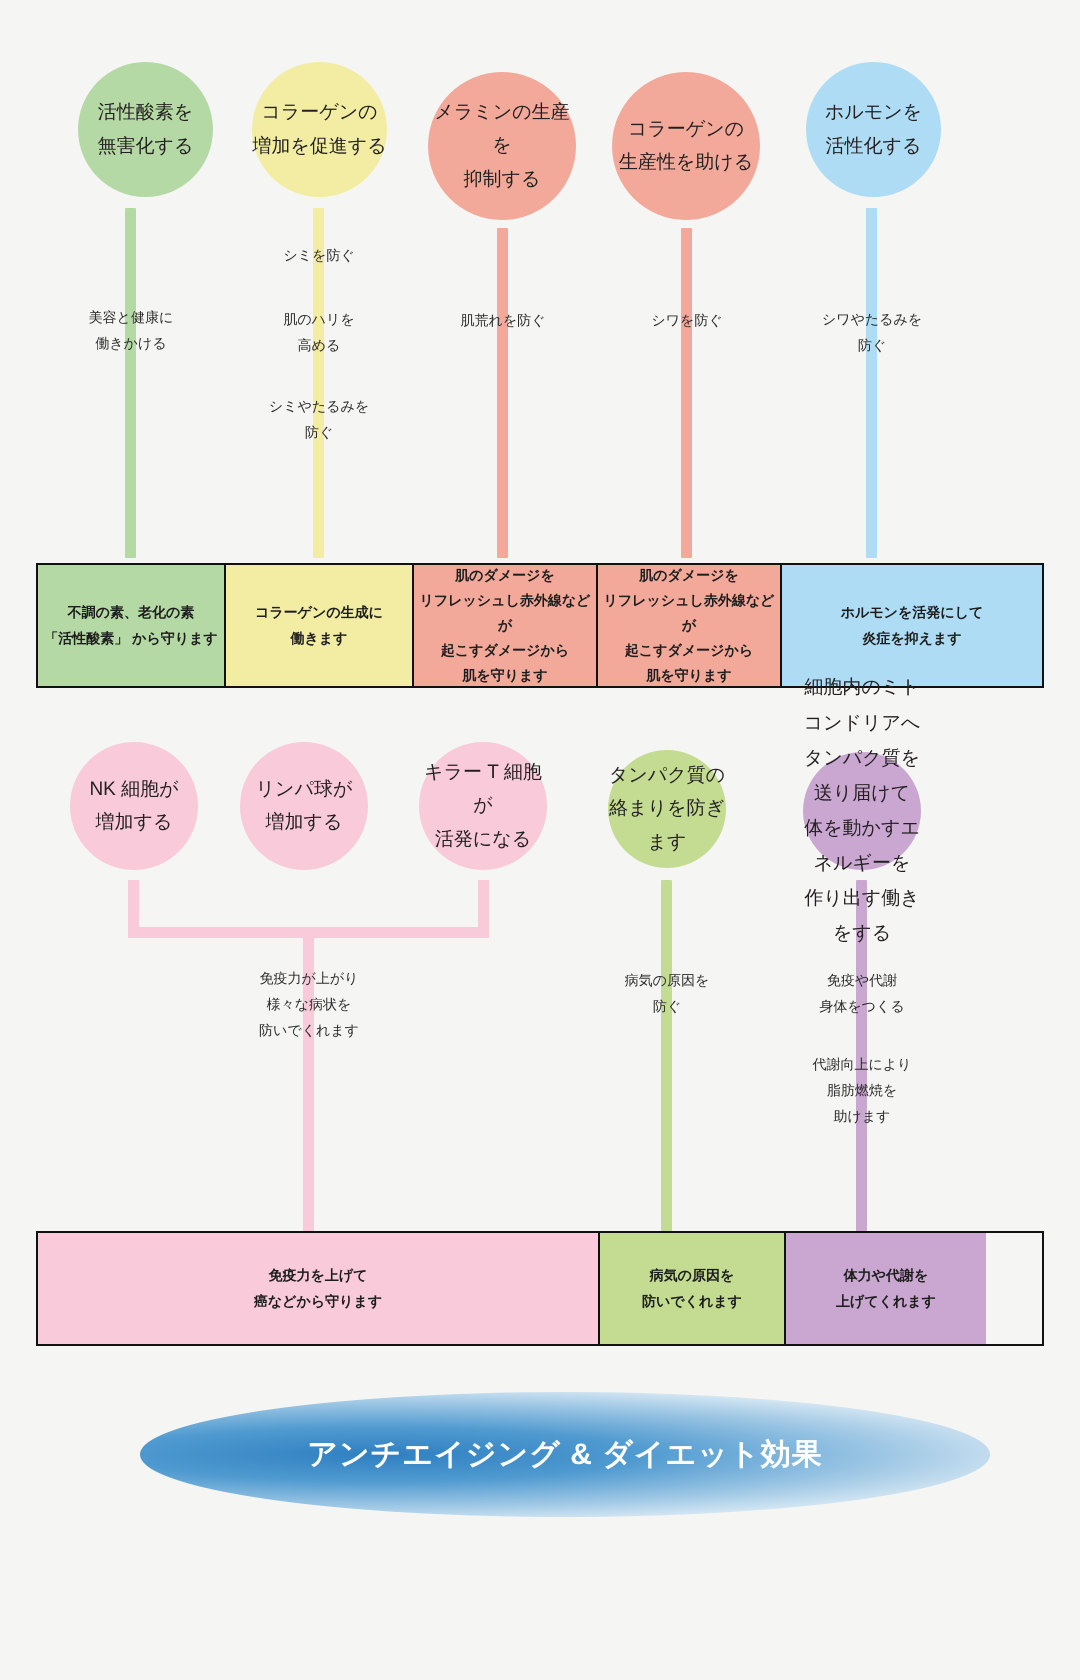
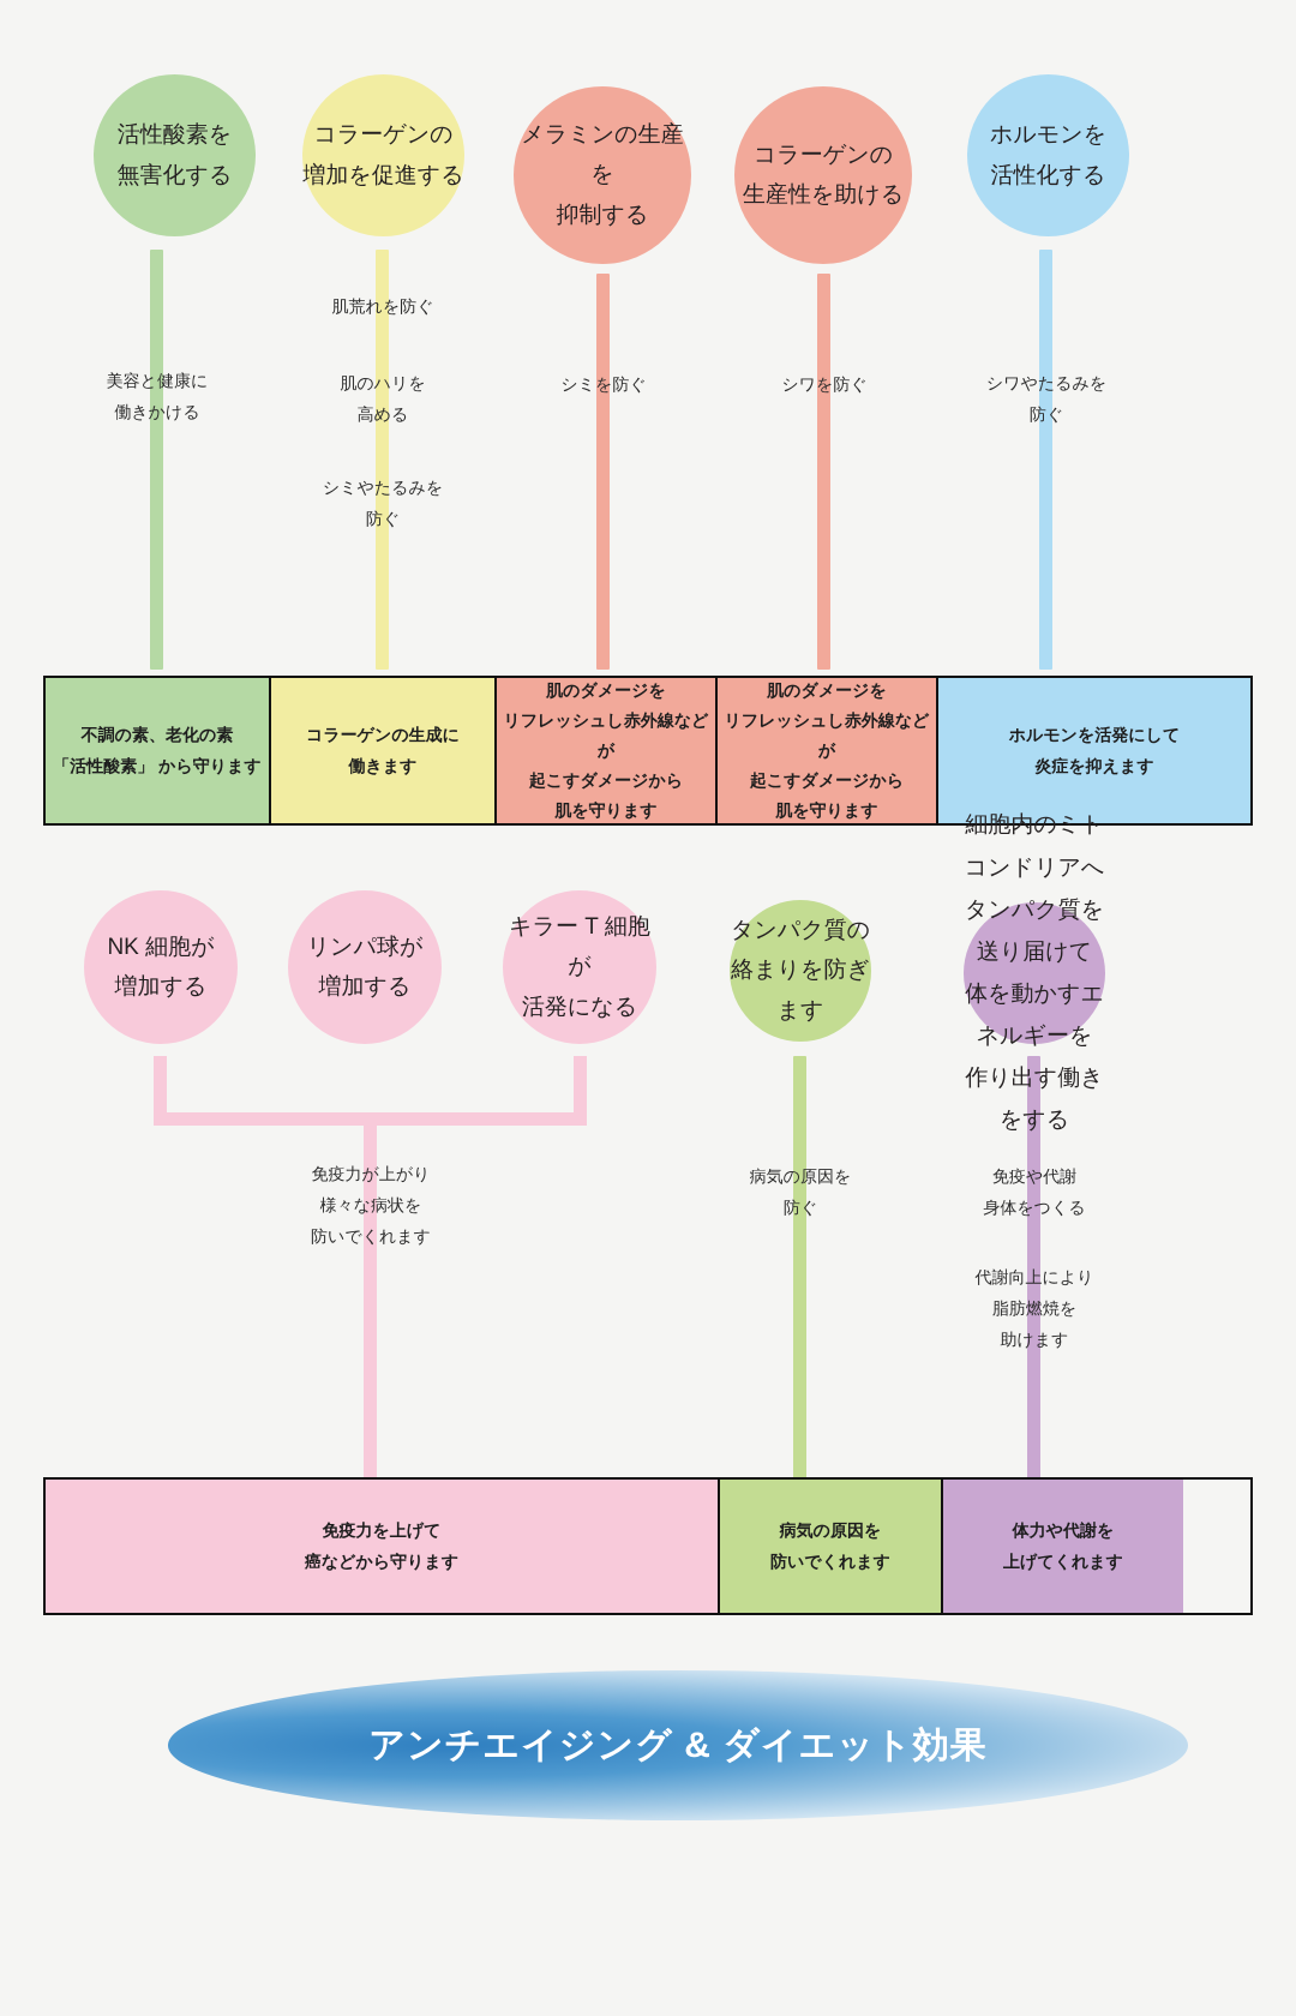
  活性酸素を
  無害化する
  コラーゲンの
  増加を促進する
  メラミンの生産を
  抑制する
  コラーゲンの
  生産性を助ける
  ホルモンを
  活性化する
  美容と健康に
  働きかける
- シミを防ぐ
+ 肌荒れを防ぐ
  肌のハリを
  高める
  シミやたるみを
  防ぐ
- 肌荒れを防ぐ
+ シミを防ぐ
  シワを防ぐ
  シワやたるみを
  防ぐ
  不調の素、老化の素
  「活性酸素」 から守ります
  コラーゲンの生成に
  働きます
  肌のダメージを
  リフレッシュし赤外線などが
  起こすダメージから
  肌を守ります
  肌のダメージを
  リフレッシュし赤外線などが
  起こすダメージから
  肌を守ります
  ホルモンを活発にして
  炎症を抑えます
  NK 細胞が
  増加する
  リンパ球が
  増加する
  キラー T 細胞が
  活発になる
  タンパク質の
  絡まりを防ぎます
  細胞内のミトコンドリアへ
  タンパク質を送り届けて
  体を動かすエネルギーを
  作り出す働きをする
  免疫力が上がり
  様々な病状を
  防いでくれます
  病気の原因を
  防ぐ
  免疫や代謝
  身体をつくる
  代謝向上により
  脂肪燃焼を
  助けます
  免疫力を上げて
  癌などから守ります
  病気の原因を
  防いでくれます
  体力や代謝を
  上げてくれます
  アンチエイジング & ダイエット効果
